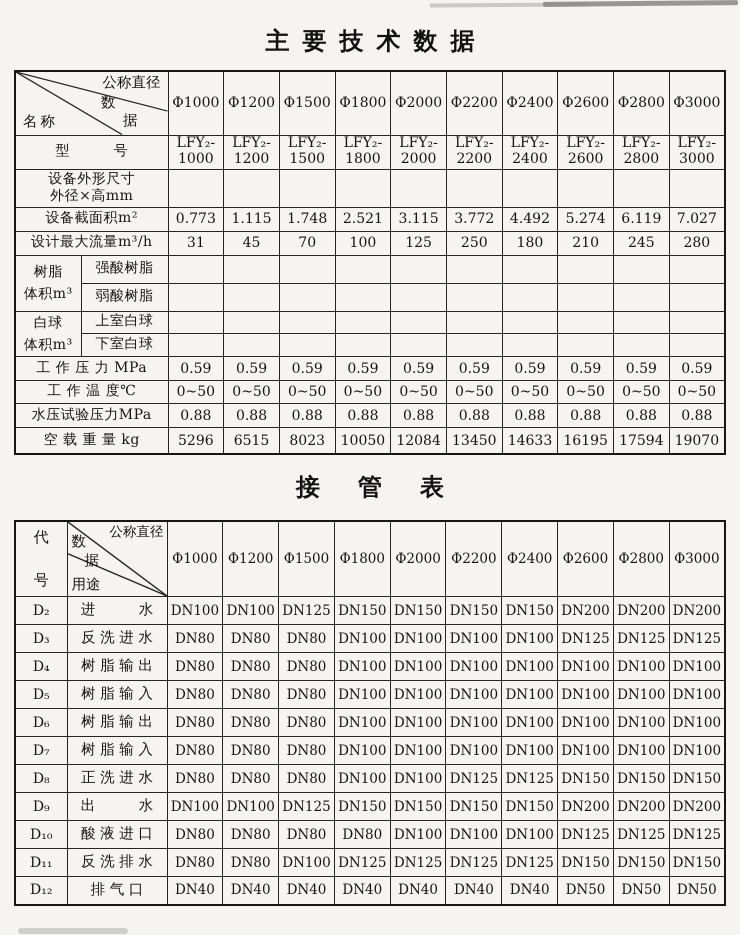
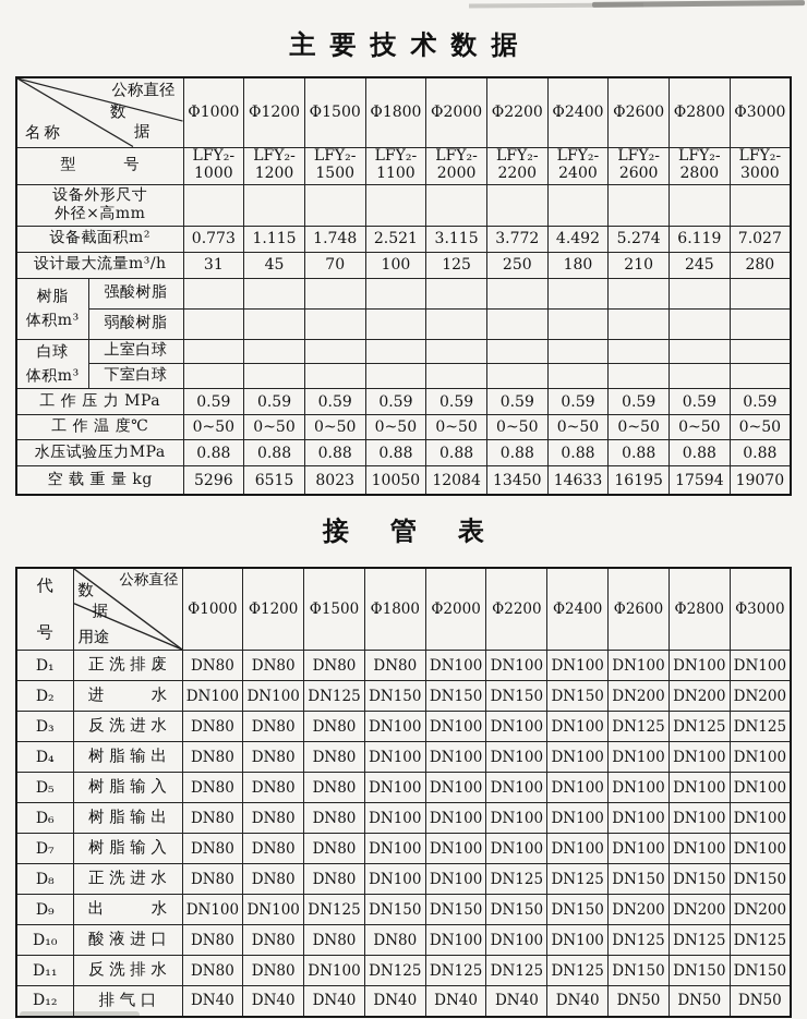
  主要技术数据
  公称直径 数 据 名称	Φ1000	Φ1200	Φ1500	Φ1800	Φ2000	Φ2200	Φ2400	Φ2600	Φ2800	Φ3000
- 型 号	LFY₂-1000	LFY₂-1200	LFY₂-1500	LFY₂-1800	LFY₂-2000	LFY₂-2200	LFY₂-2400	LFY₂-2600	LFY₂-2800	LFY₂-3000
+ 型 号	LFY₂-1000	LFY₂-1200	LFY₂-1500	LFY₂-1100	LFY₂-2000	LFY₂-2200	LFY₂-2400	LFY₂-2600	LFY₂-2800	LFY₂-3000
  设备外形尺寸 外径×高mm
  设备截面积m²	0.773	1.115	1.748	2.521	3.115	3.772	4.492	5.274	6.119	7.027
  设计最大流量m³/h	31	45	70	100	125	250	180	210	245	280
  树脂 体积m³	强酸树脂
  弱酸树脂
  白球 体积m³	上室白球
  下室白球
  工 作 压 力 MPa	0.59	0.59	0.59	0.59	0.59	0.59	0.59	0.59	0.59	0.59
  工 作 温 度℃	0~50	0~50	0~50	0~50	0~50	0~50	0~50	0~50	0~50	0~50
  水压试验压力MPa	0.88	0.88	0.88	0.88	0.88	0.88	0.88	0.88	0.88	0.88
  空 载 重 量 kg	5296	6515	8023	10050	12084	13450	14633	16195	17594	19070
  接管表
  代 号	公称直径 数 据 用途	Φ1000	Φ1200	Φ1500	Φ1800	Φ2000	Φ2200	Φ2400	Φ2600	Φ2800	Φ3000
+ D₁	正 洗 排 废	DN80	DN80	DN80	DN80	DN100	DN100	DN100	DN100	DN100	DN100
  D₂	进 水	DN100	DN100	DN125	DN150	DN150	DN150	DN150	DN200	DN200	DN200
  D₃	反 洗 进 水	DN80	DN80	DN80	DN100	DN100	DN100	DN100	DN125	DN125	DN125
  D₄	树 脂 输 出	DN80	DN80	DN80	DN100	DN100	DN100	DN100	DN100	DN100	DN100
  D₅	树 脂 输 入	DN80	DN80	DN80	DN100	DN100	DN100	DN100	DN100	DN100	DN100
  D₆	树 脂 输 出	DN80	DN80	DN80	DN100	DN100	DN100	DN100	DN100	DN100	DN100
  D₇	树 脂 输 入	DN80	DN80	DN80	DN100	DN100	DN100	DN100	DN100	DN100	DN100
  D₈	正 洗 进 水	DN80	DN80	DN80	DN100	DN100	DN125	DN125	DN150	DN150	DN150
  D₉	出 水	DN100	DN100	DN125	DN150	DN150	DN150	DN150	DN200	DN200	DN200
  D₁₀	酸 液 进 口	DN80	DN80	DN80	DN80	DN100	DN100	DN100	DN125	DN125	DN125
  D₁₁	反 洗 排 水	DN80	DN80	DN100	DN125	DN125	DN125	DN125	DN150	DN150	DN150
  D₁₂	排 气 口	DN40	DN40	DN40	DN40	DN40	DN40	DN40	DN50	DN50	DN50
